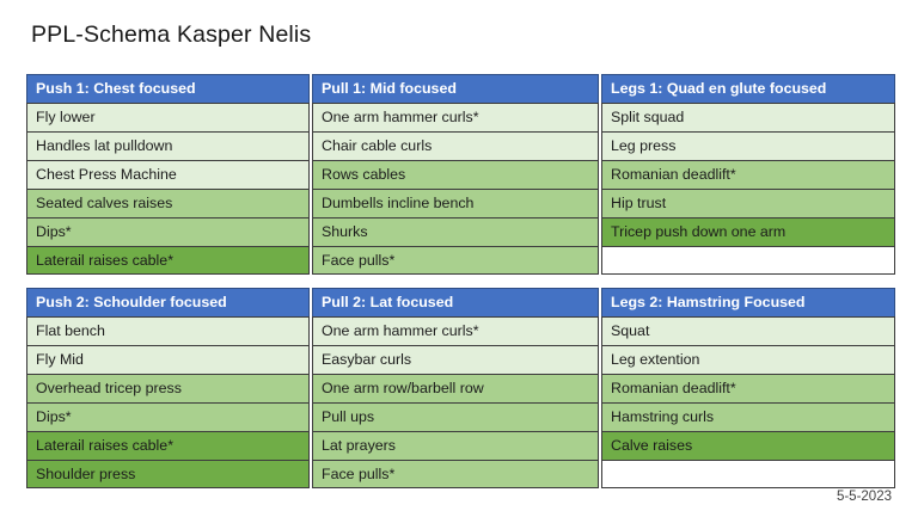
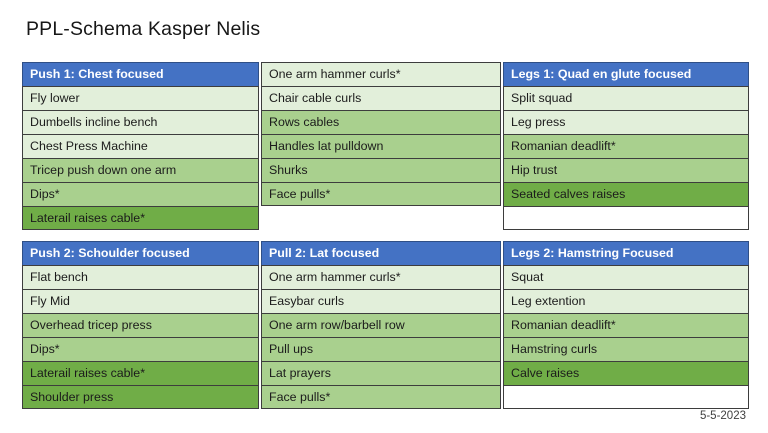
  PPL-Schema Kasper Nelis
  Push 1: Chest focused
  Fly lower
- Handles lat pulldown
+ Dumbells incline bench
  Chest Press Machine
- Seated calves raises
+ Tricep push down one arm
  Dips*
  Laterail raises cable*
- Pull 1: Mid focused
  One arm hammer curls*
  Chair cable curls
  Rows cables
- Dumbells incline bench
+ Handles lat pulldown
  Shurks
  Face pulls*
  Legs 1: Quad en glute focused
  Split squad
  Leg press
  Romanian deadlift*
  Hip trust
- Tricep push down one arm
+ Seated calves raises
  Push 2: Schoulder focused
  Flat bench
  Fly Mid
  Overhead tricep press
  Dips*
  Laterail raises cable*
  Shoulder press
  Pull 2: Lat focused
  One arm hammer curls*
  Easybar curls
  One arm row/barbell row
  Pull ups
  Lat prayers
  Face pulls*
  Legs 2: Hamstring Focused
  Squat
  Leg extention
  Romanian deadlift*
  Hamstring curls
  Calve raises
  5-5-2023
